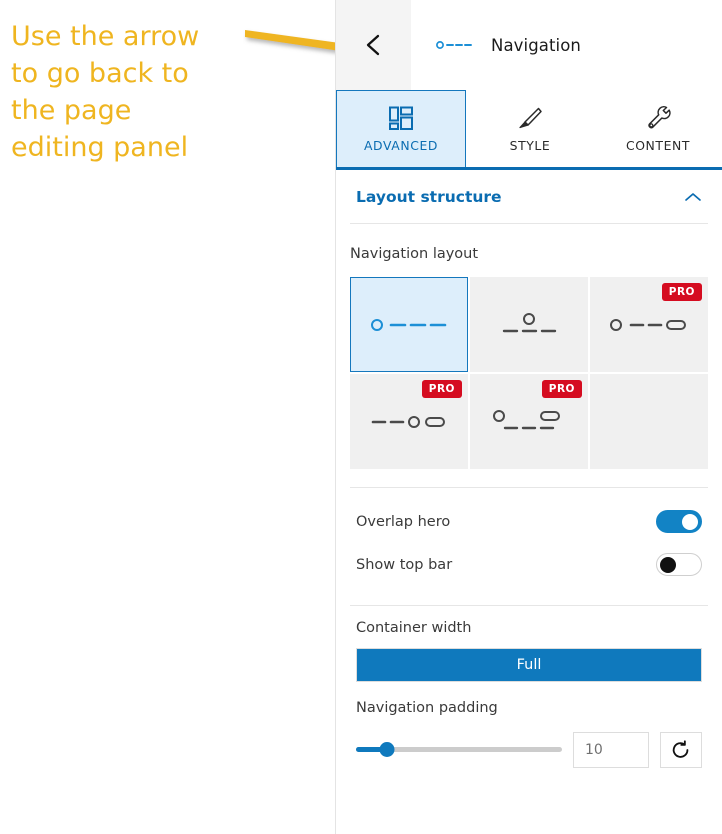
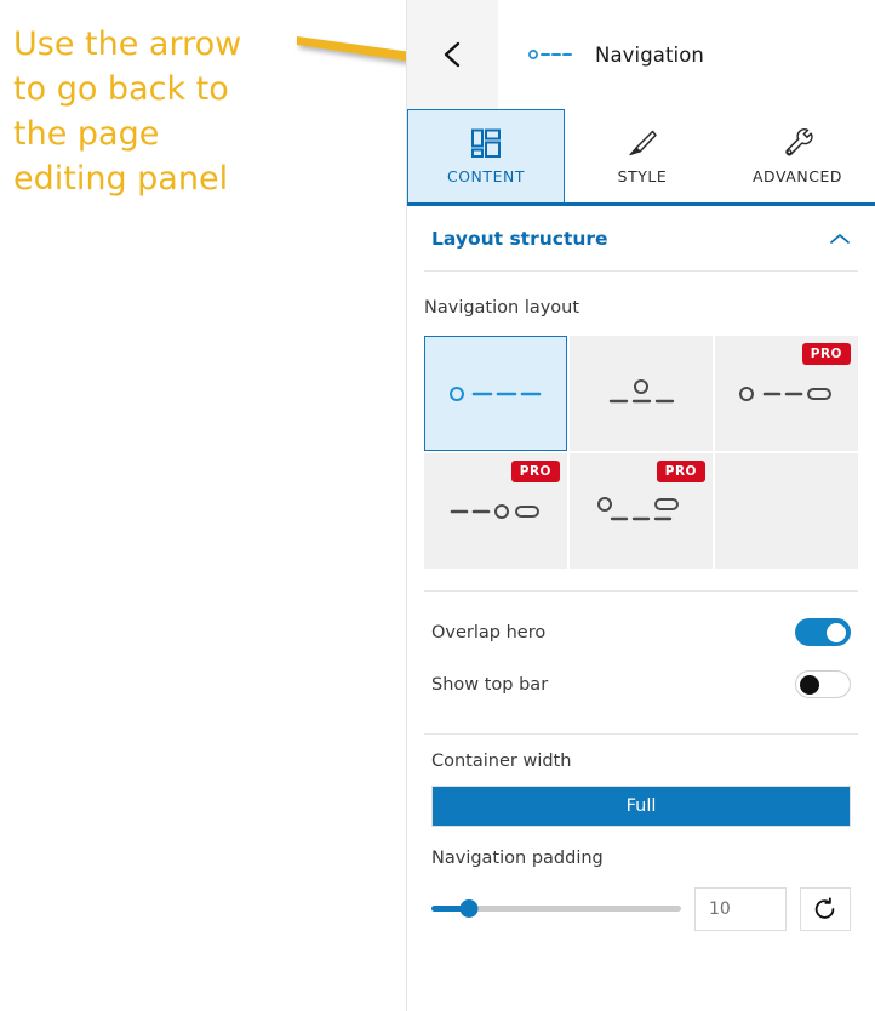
  Use the arrow
  to go back to
  the page
  editing panel
  Navigation
- ADVANCED
+ CONTENT
  STYLE
- CONTENT
+ ADVANCED
  Layout structure
  Navigation layout
  PRO
  PRO
  PRO
  Overlap hero
  Show top bar
  Container width
  Full
  Navigation padding
  10
